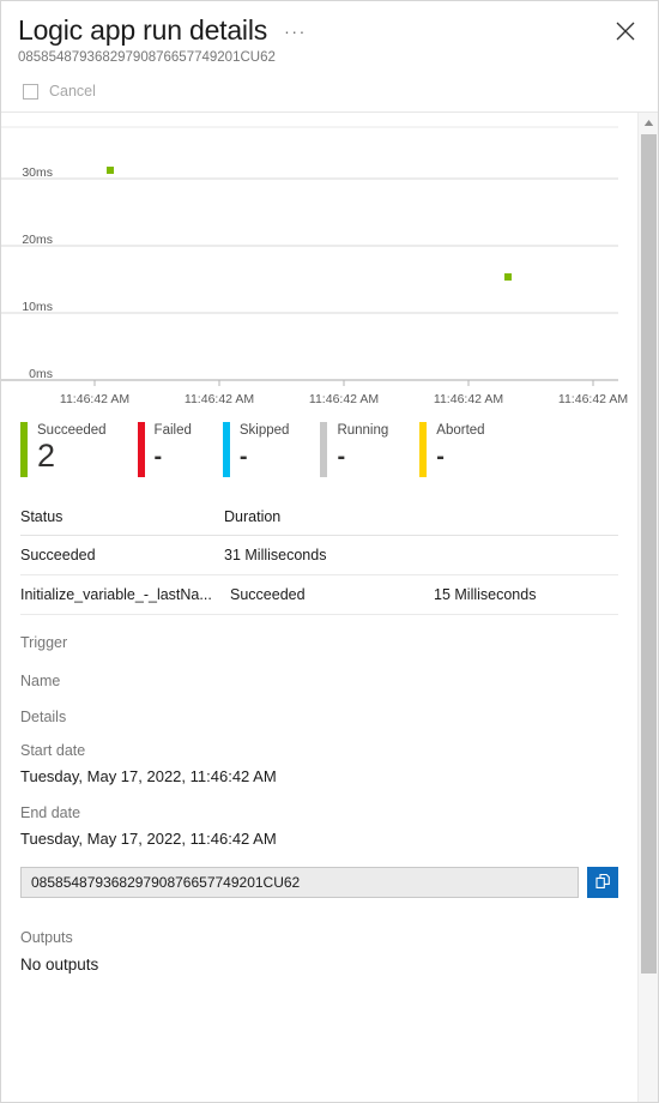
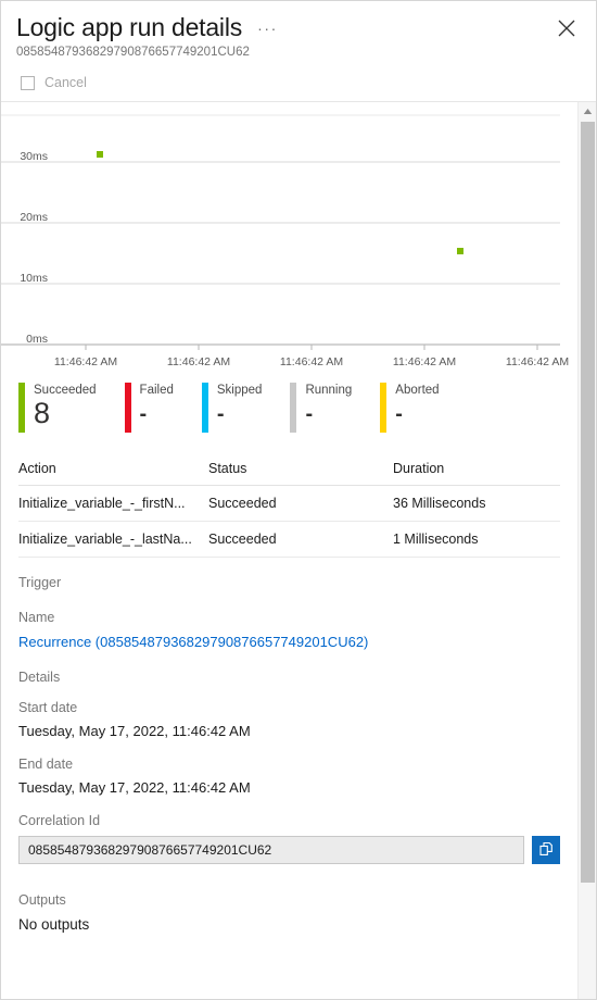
  Logic app run details
  ···
  08585487936829790876657749201CU62
  Cancel
  30ms
  20ms
  10ms
  0ms
  11:46:42 AM
  11:46:42 AM
  11:46:42 AM
  11:46:42 AM
  11:46:42 AM
  Succeeded
- 2
+ 8
  Failed
  -
  Skipped
  -
  Running
  -
  Aborted
  -
+ Action
  Status
  Duration
+ Initialize_variable_-_firstN...
  Succeeded
- 31 Milliseconds
+ 36 Milliseconds
  Initialize_variable_-_lastNa...
  Succeeded
- 15 Milliseconds
+ 1 Milliseconds
  Trigger
  Name
+ Recurrence (08585487936829790876657749201CU62)
  Details
  Start date
  Tuesday, May 17, 2022, 11:46:42 AM
  End date
  Tuesday, May 17, 2022, 11:46:42 AM
+ Correlation Id
  08585487936829790876657749201CU62
  Outputs
  No outputs
